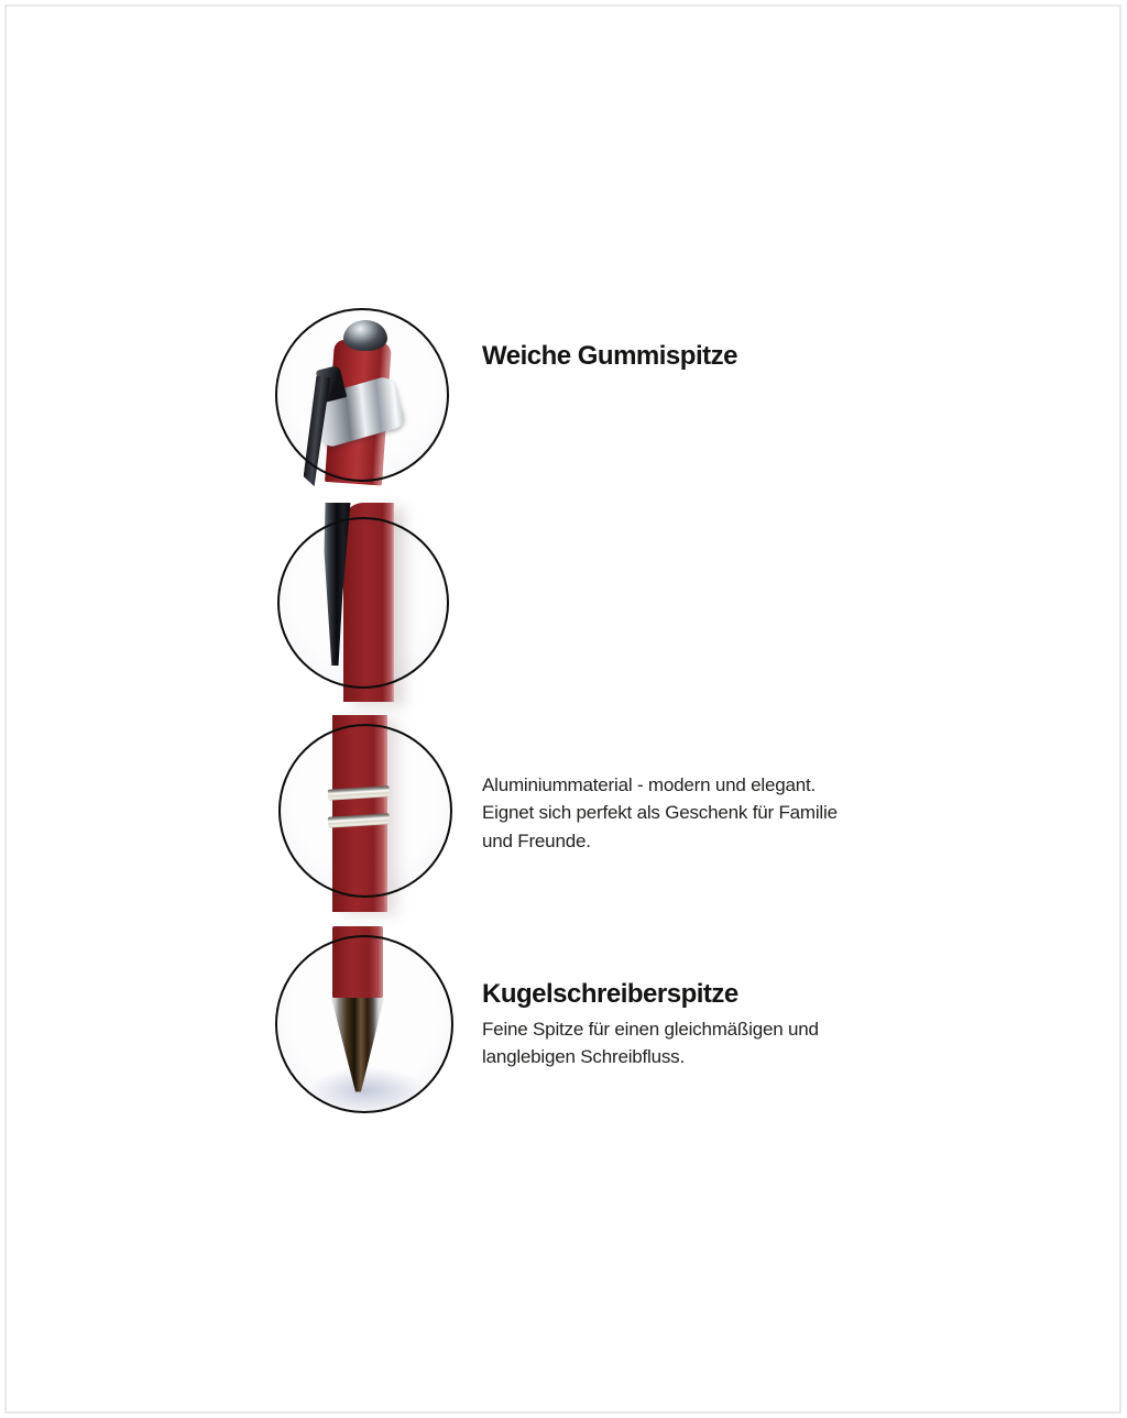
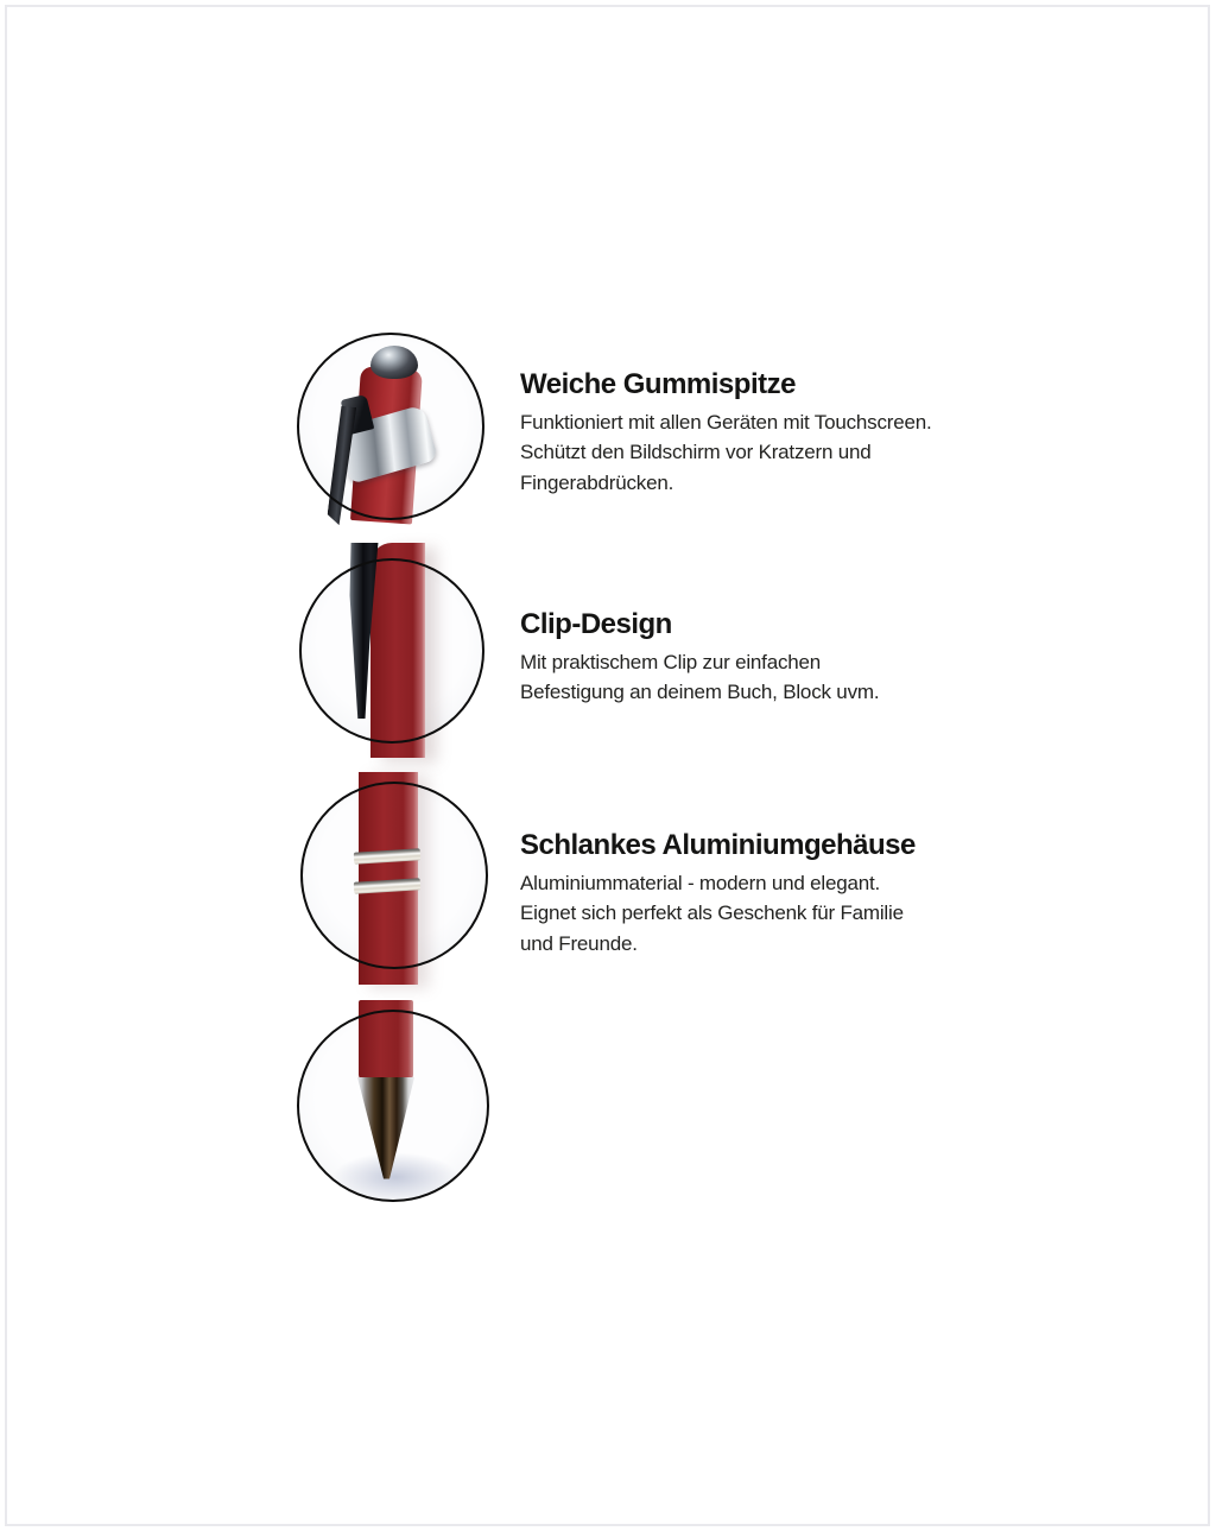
  Weiche Gummispitze
+ Funktioniert mit allen Geräten mit Touchscreen.
+ Schützt den Bildschirm vor Kratzern und
+ Fingerabdrücken.
+ Clip-Design
+ Mit praktischem Clip zur einfachen
+ Befestigung an deinem Buch, Block uvm.
+ Schlankes Aluminiumgehäuse
  Aluminiummaterial - modern und elegant.
  Eignet sich perfekt als Geschenk für Familie
  und Freunde.
- Kugelschreiberspitze
- Feine Spitze für einen gleichmäßigen und
- langlebigen Schreibfluss.
